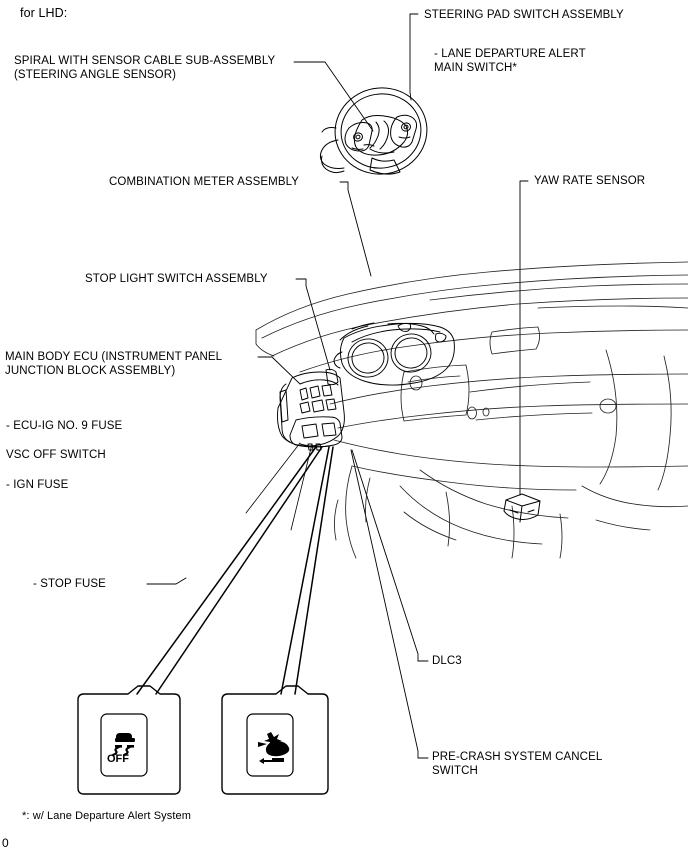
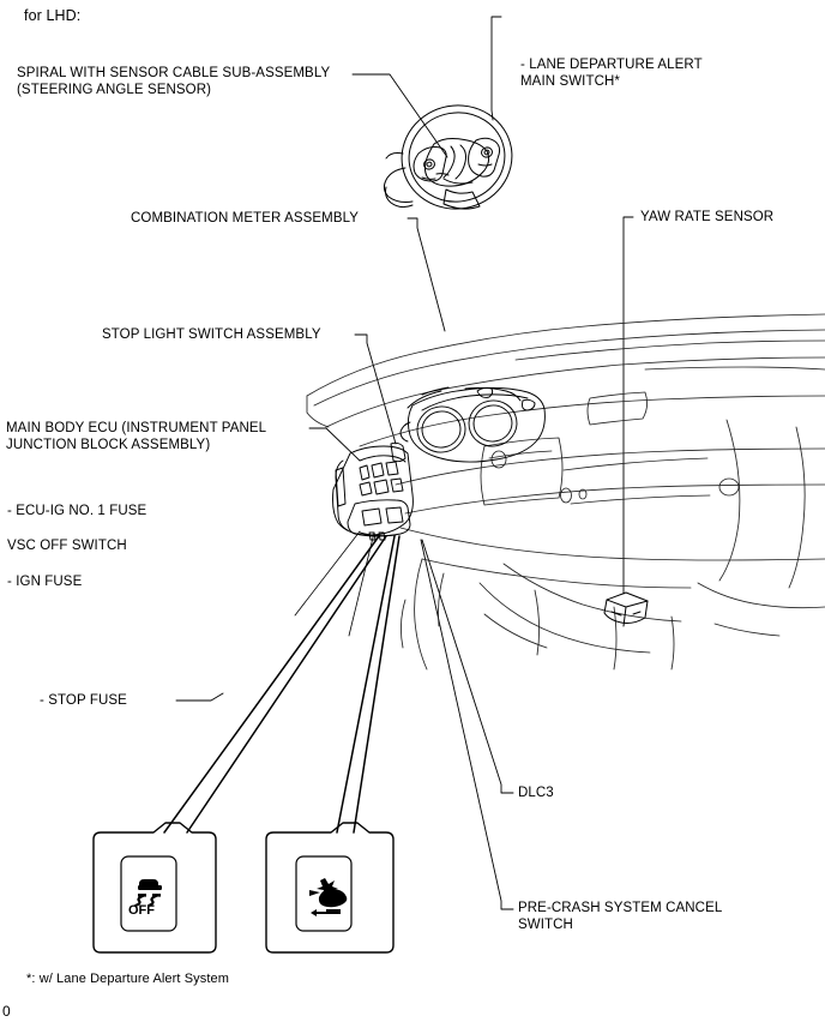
  for LHD:
  SPIRAL WITH SENSOR CABLE SUB-ASSEMBLY
  (STEERING ANGLE SENSOR)
- STEERING PAD SWITCH ASSEMBLY
  - LANE DEPARTURE ALERT
  MAIN SWITCH*
  COMBINATION METER ASSEMBLY
  YAW RATE SENSOR
  STOP LIGHT SWITCH ASSEMBLY
  MAIN BODY ECU (INSTRUMENT PANEL
  JUNCTION BLOCK ASSEMBLY)
- - ECU-IG NO. 9 FUSE
+ - ECU-IG NO. 1 FUSE
  VSC OFF SWITCH
  - IGN FUSE
  - STOP FUSE
  DLC3
  PRE-CRASH SYSTEM CANCEL
  SWITCH
  *: w/ Lane Departure Alert System
  0
  OFF
